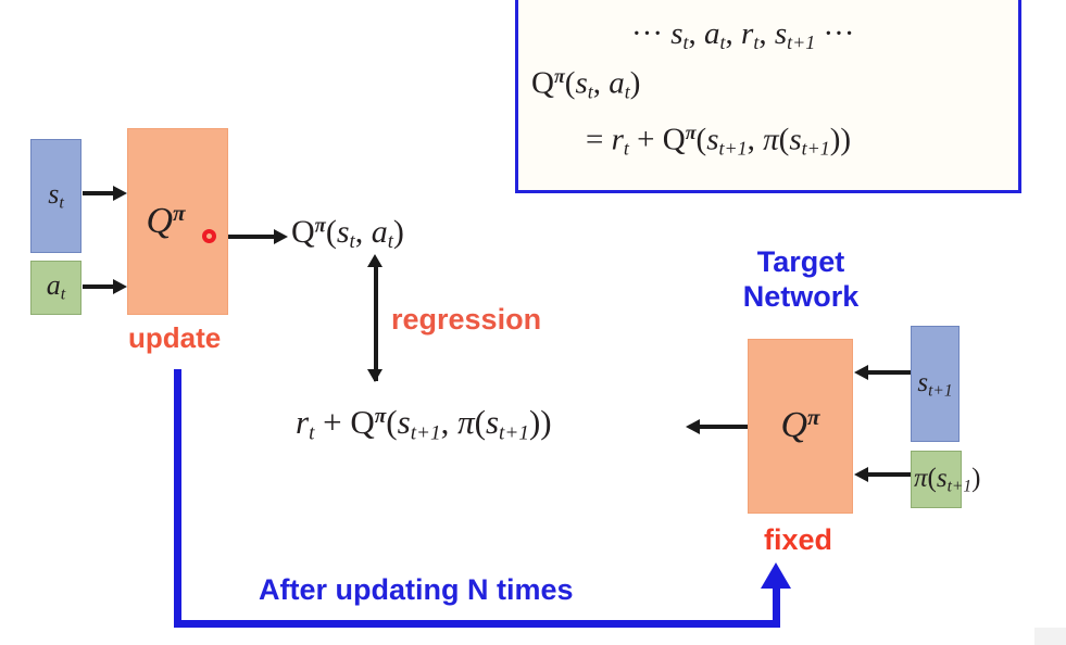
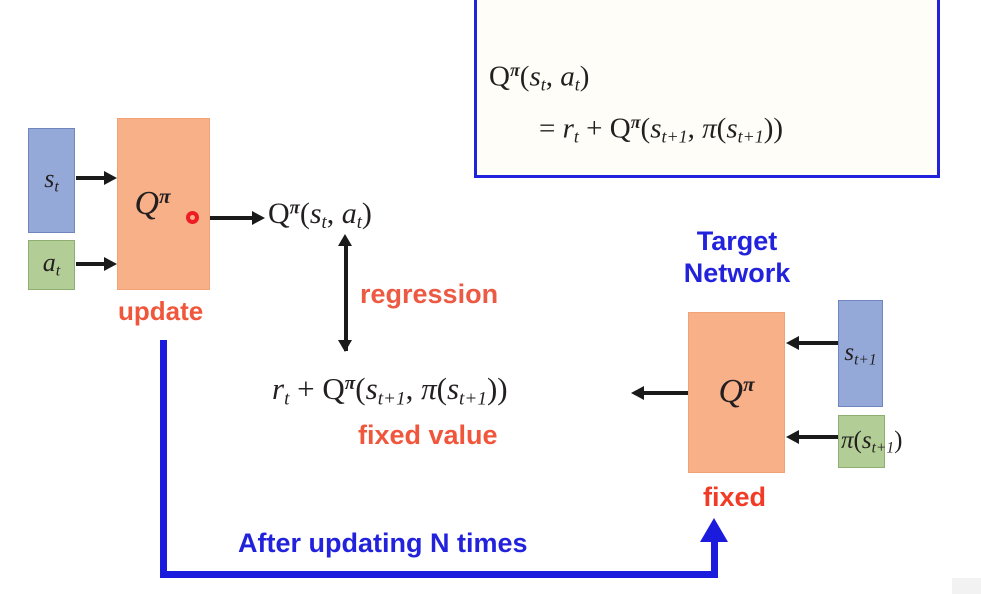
- ··· st, at, rt, st+1 ···
  Qπ(st, at)
  = rt + Qπ(st+1, π(st+1))
  st
  at
  Qπ
  Qπ(st, at)
  update
  regression
  rt + Qπ(st+1, π(st+1))
+ fixed value
  Target
  Network
  Qπ
  fixed
  st+1
  π(st+1)
  After updating N times
